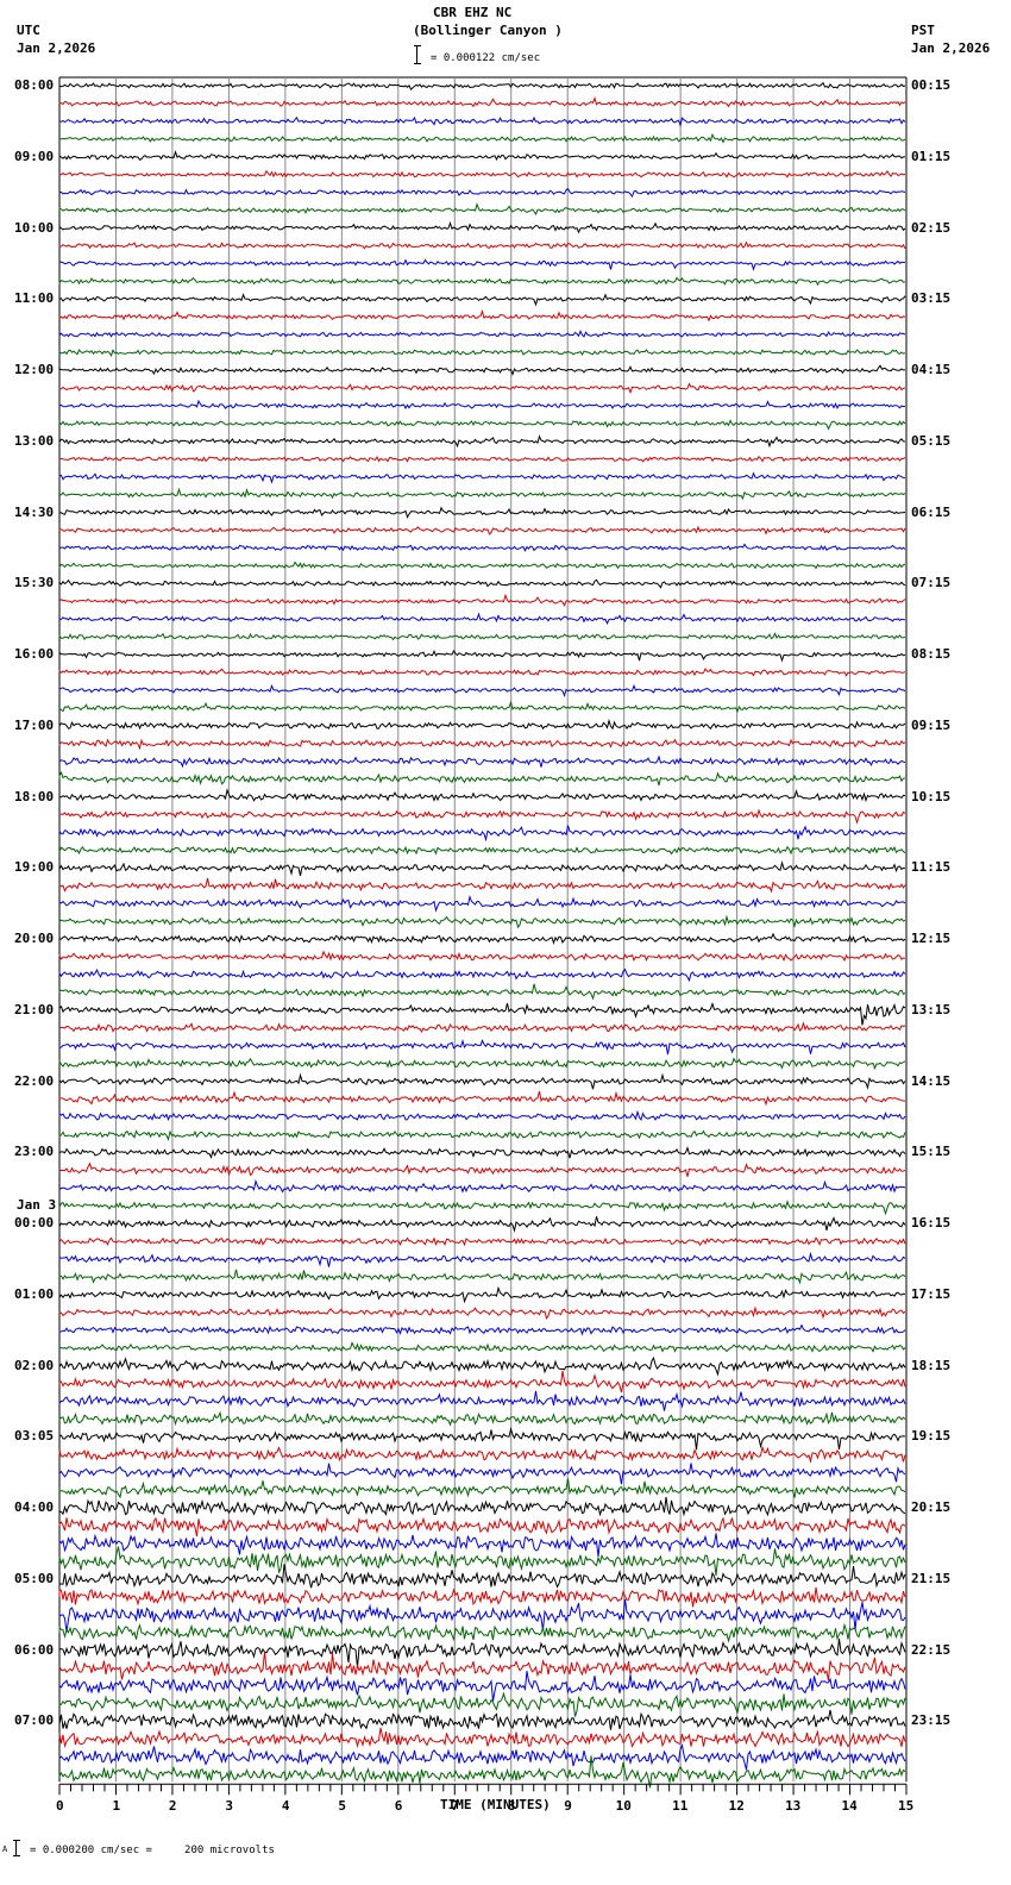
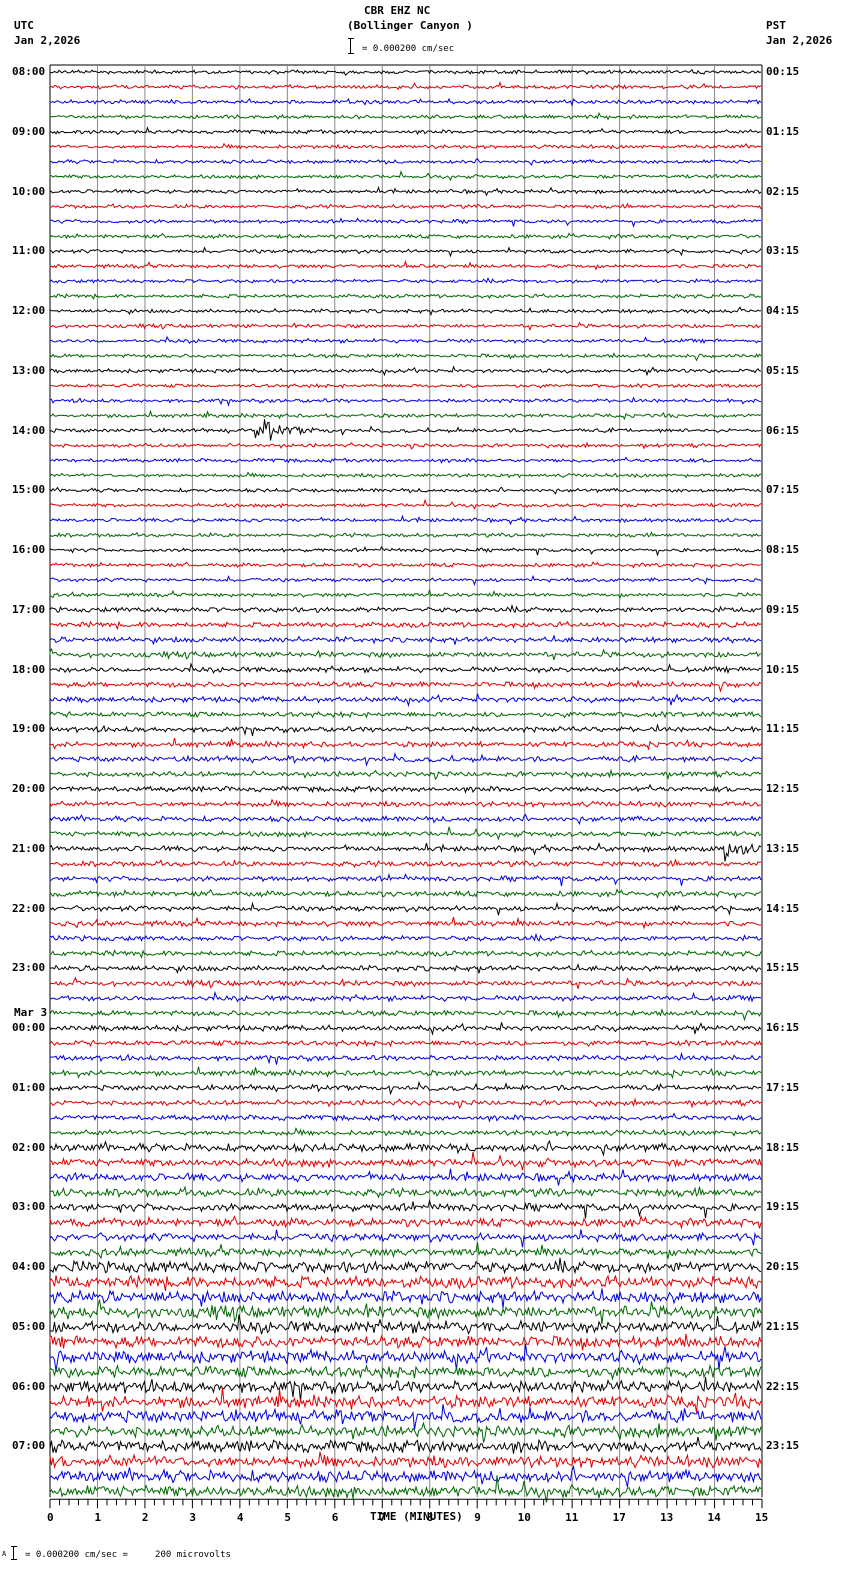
  CBR EHZ NC
  (Bollinger Canyon )
  UTC
  Jan 2,2026
  PST
  Jan 2,2026
- = 0.000122 cm/sec
+ = 0.000200 cm/sec
  08:00
  09:00
  10:00
  11:00
  12:00
  13:00
- 14:30
+ 14:00
- 15:30
+ 15:00
  16:00
  17:00
  18:00
  19:00
  20:00
  21:00
  22:00
  23:00
- Jan 3
+ Mar 3
  00:00
  01:00
  02:00
- 03:05
+ 03:00
  04:00
  05:00
  06:00
  07:00
  00:15
  01:15
  02:15
  03:15
  04:15
  05:15
  06:15
  07:15
  08:15
  09:15
  10:15
  11:15
  12:15
  13:15
  14:15
  15:15
  16:15
  17:15
  18:15
  19:15
  20:15
  21:15
  22:15
  23:15
  0
  1
  2
  3
  4
  5
  6
  7
  8
  9
  10
  11
- 12
+ 17
  13
  14
  15
  TIME (MINUTES)
  A
  = 0.000200 cm/sec = 200 microvolts
